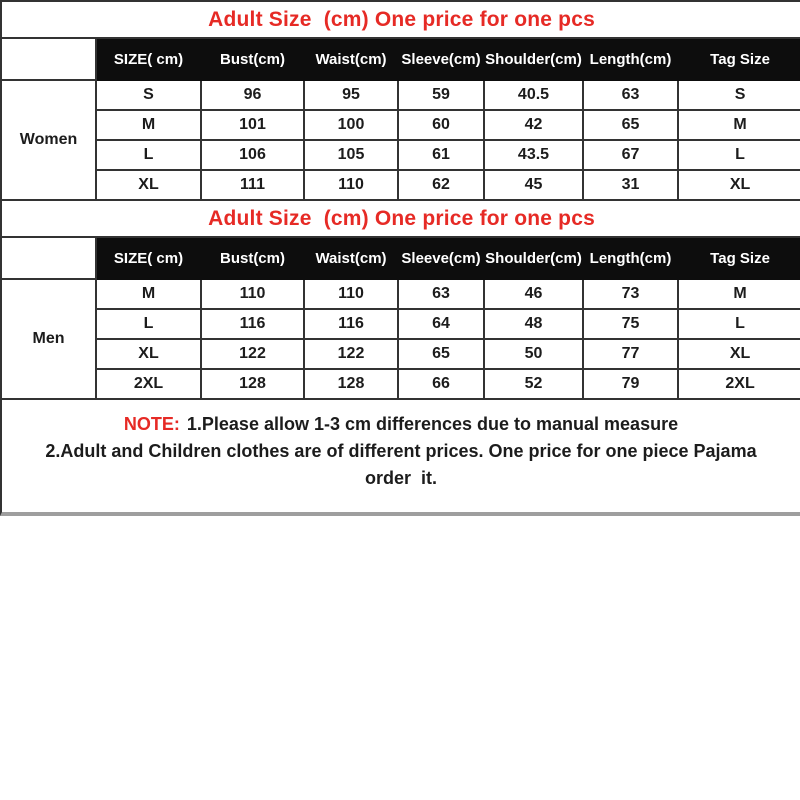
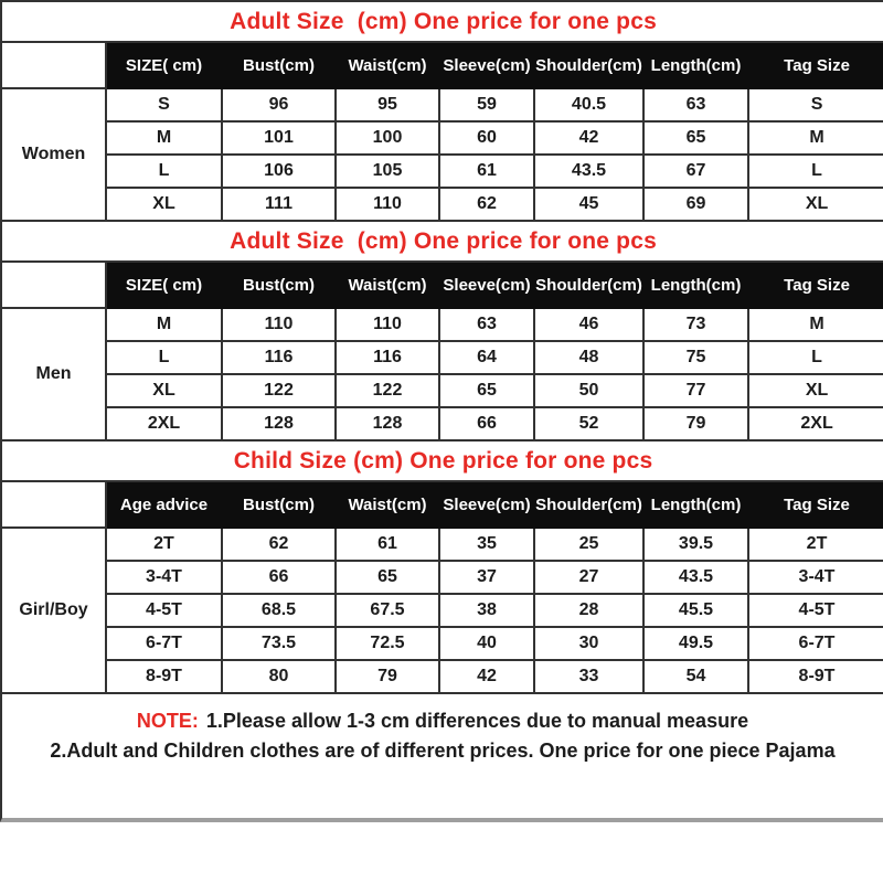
  Adult Size (cm) One price for one pcs
  	SIZE( cm)	Bust(cm)	Waist(cm)	Sleeve(cm)	Shoulder(cm)	Length(cm)	Tag Size
  Women	S	96	95	59	40.5	63	S
  M	101	100	60	42	65	M
  L	106	105	61	43.5	67	L
- XL	111	110	62	45	31	XL
+ XL	111	110	62	45	69	XL
  Adult Size (cm) One price for one pcs
  	SIZE( cm)	Bust(cm)	Waist(cm)	Sleeve(cm)	Shoulder(cm)	Length(cm)	Tag Size
  Men	M	110	110	63	46	73	M
  L	116	116	64	48	75	L
  XL	122	122	65	50	77	XL
  2XL	128	128	66	52	79	2XL
+ Child Size (cm) One price for one pcs
+ 	Age advice	Bust(cm)	Waist(cm)	Sleeve(cm)	Shoulder(cm)	Length(cm)	Tag Size
+ Girl/Boy	2T	62	61	35	25	39.5	2T
+ 3-4T	66	65	37	27	43.5	3-4T
+ 4-5T	68.5	67.5	38	28	45.5	4-5T
+ 6-7T	73.5	72.5	40	30	49.5	6-7T
+ 8-9T	80	79	42	33	54	8-9T
  NOTE: 1.Please allow 1-3 cm differences due to manual measure
  2.Adult and Children clothes are of different prices. One price for one piece Pajama
- order it.
